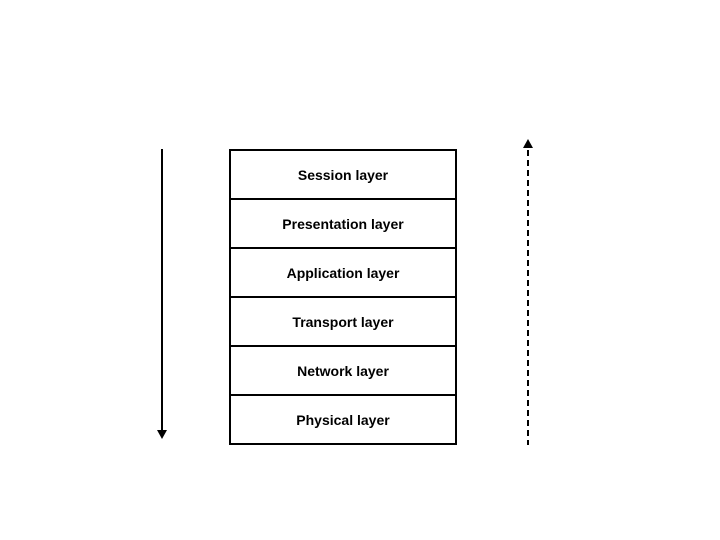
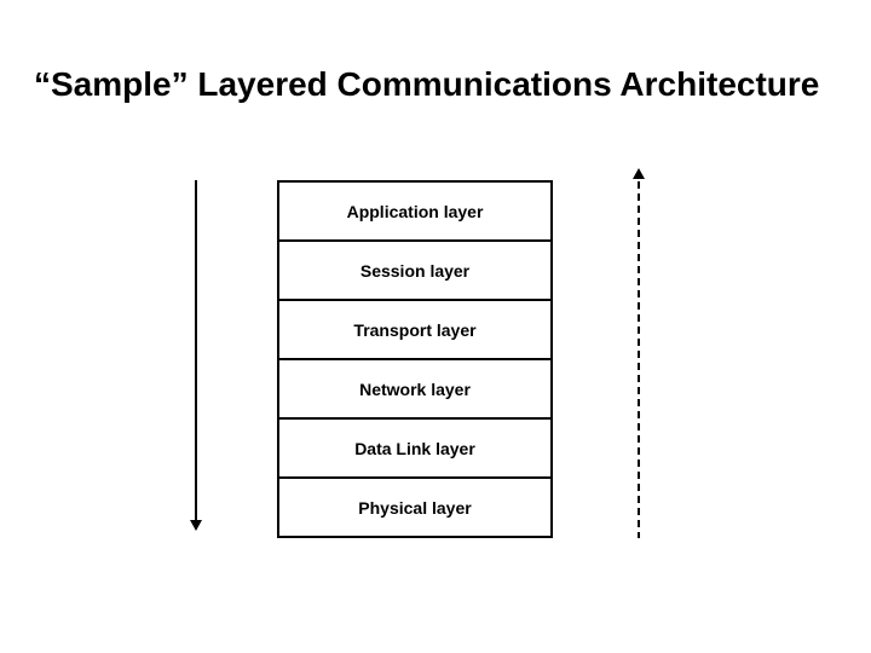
+ “Sample” Layered Communications Architecture
- Session layer
+ Application layer
- Presentation layer
- Application layer
+ Session layer
  Transport layer
  Network layer
+ Data Link layer
  Physical layer
